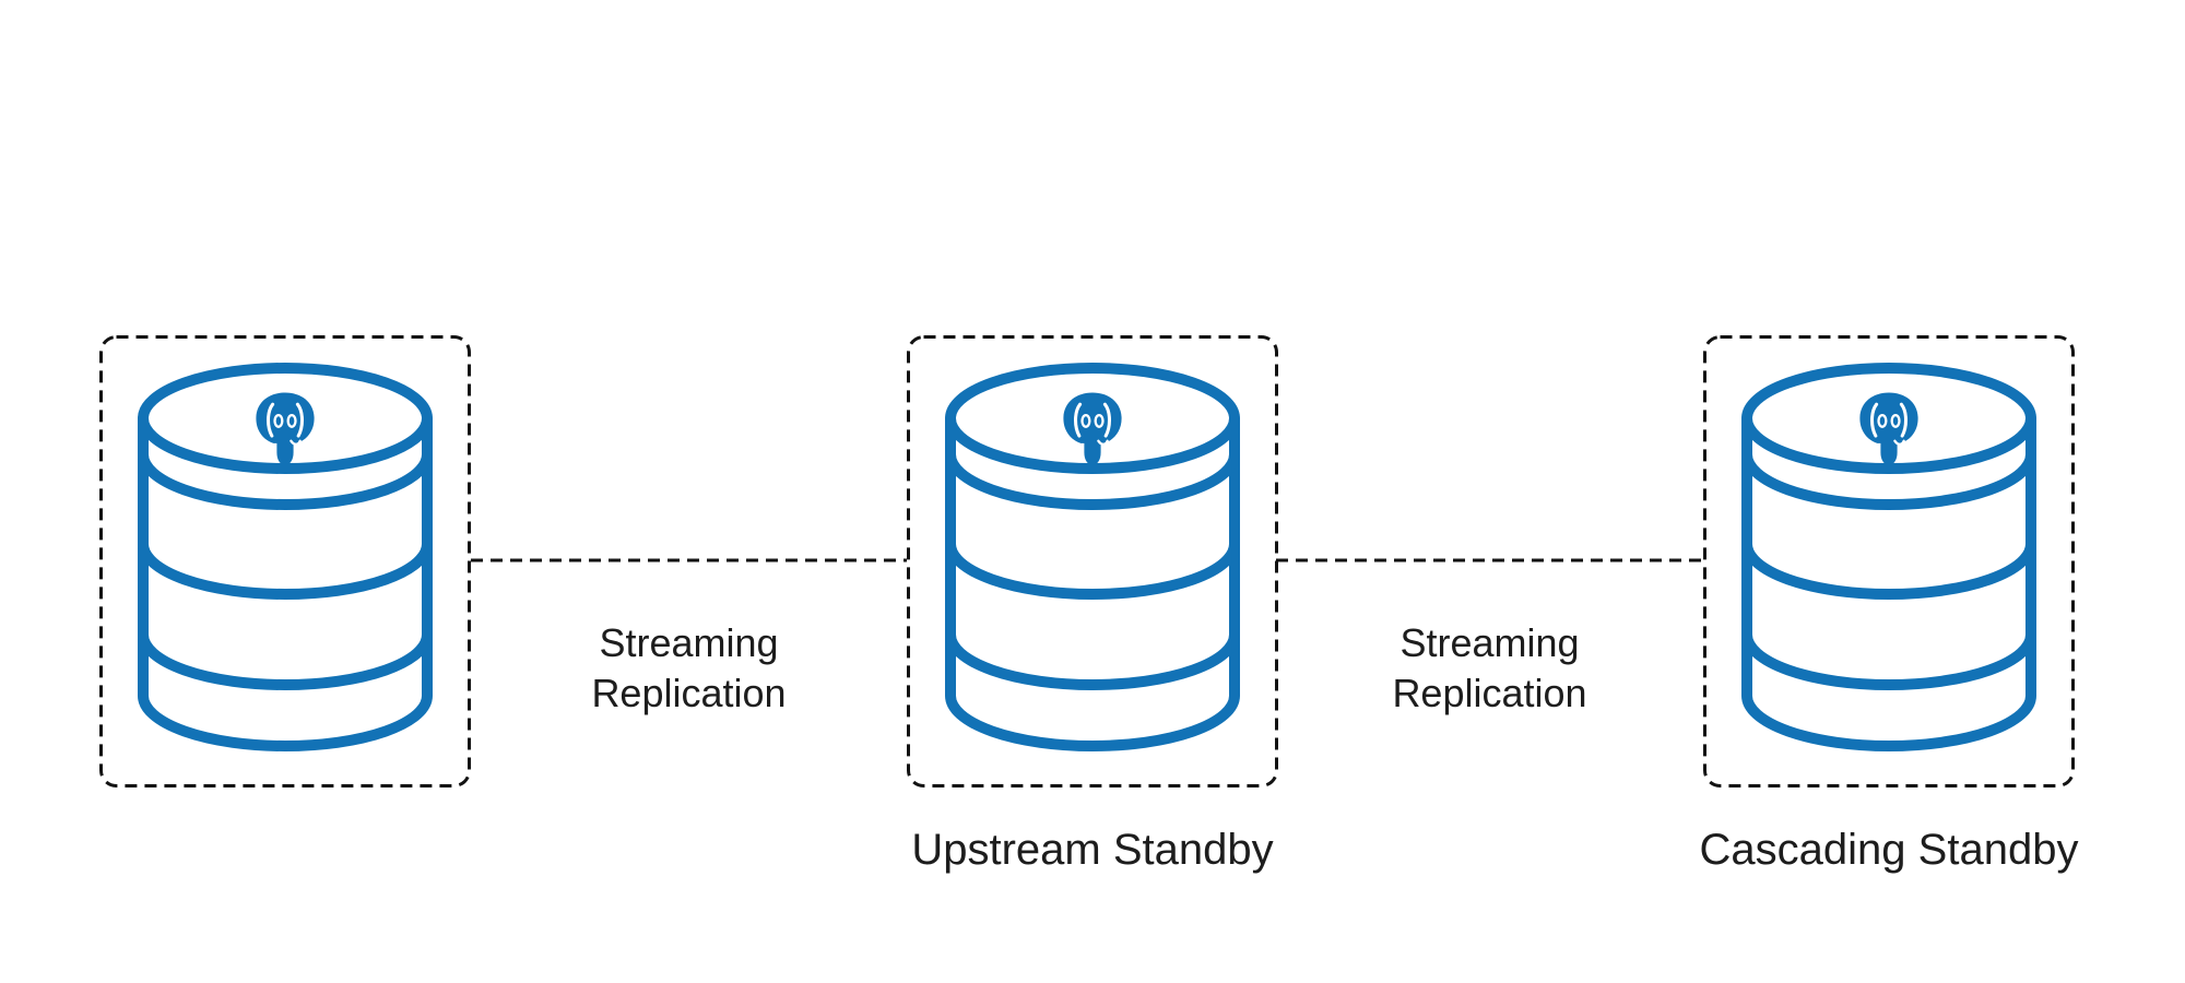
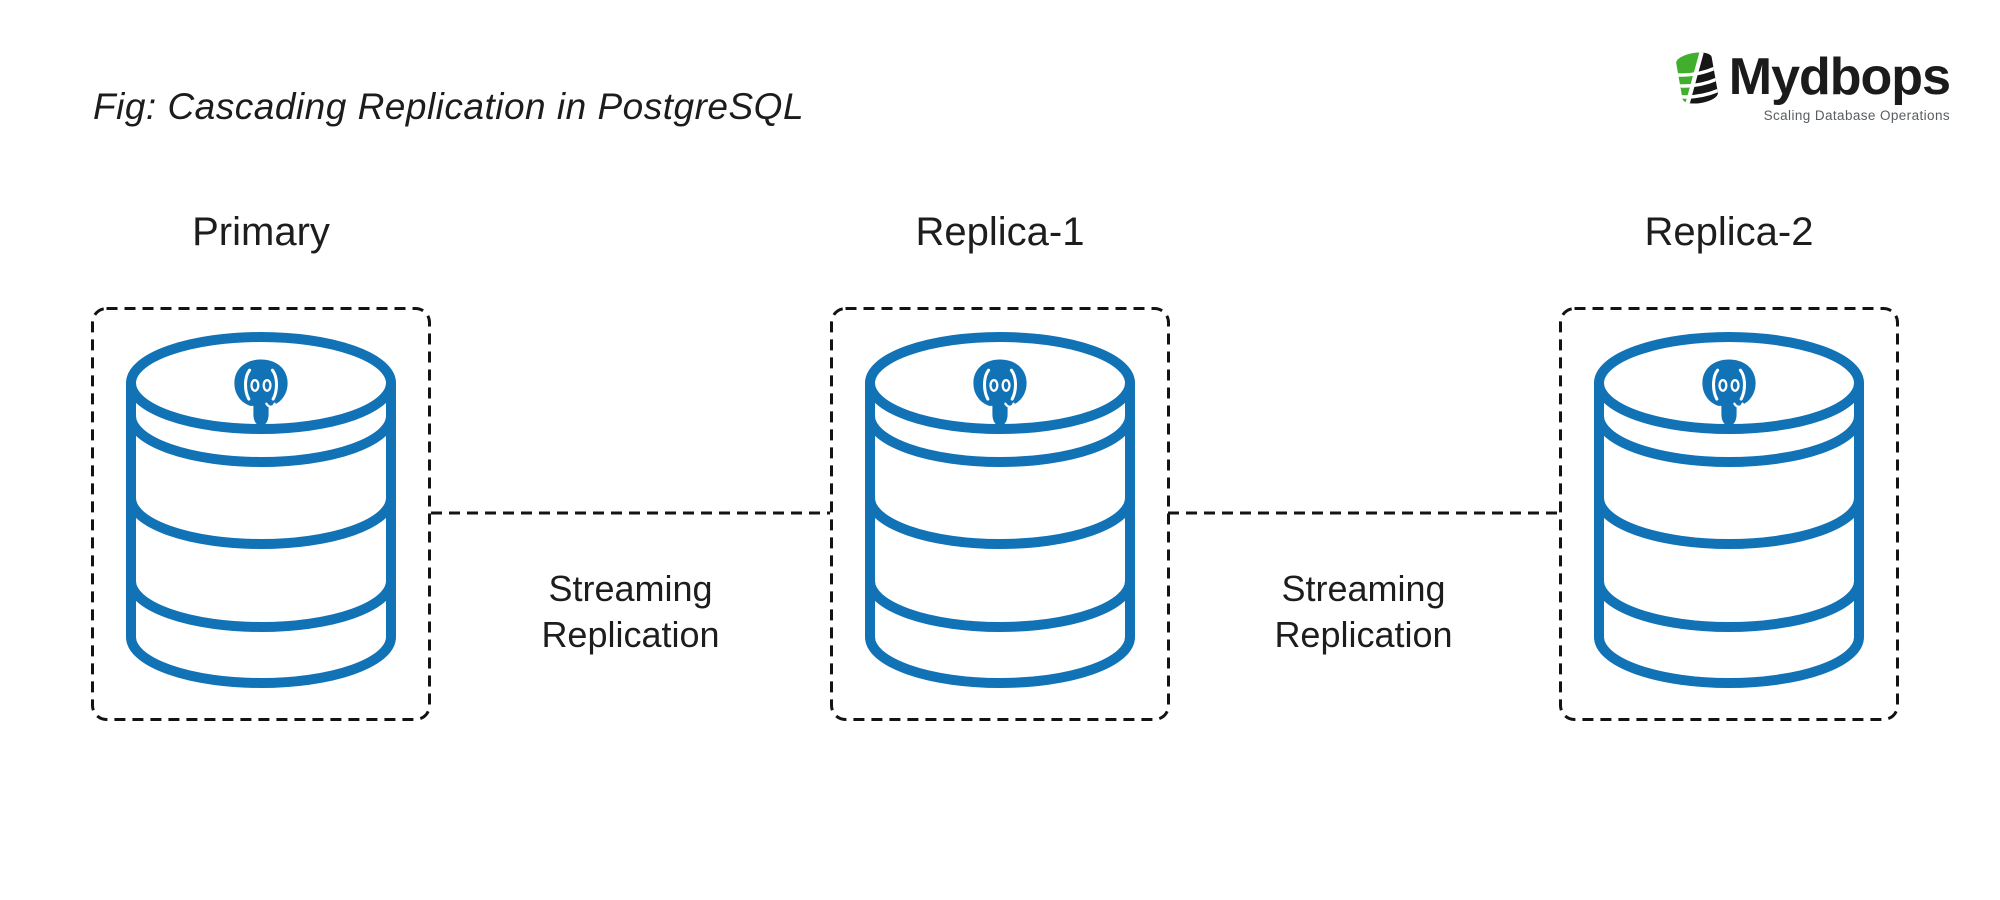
+ Fig: Cascading Replication in PostgreSQL
+ Mydbops
+ Scaling Database Operations
+ Primary
+ Replica-1
+ Replica-2
  Streaming
  Replication
  Streaming
  Replication
- Upstream Standby
- Cascading Standby
